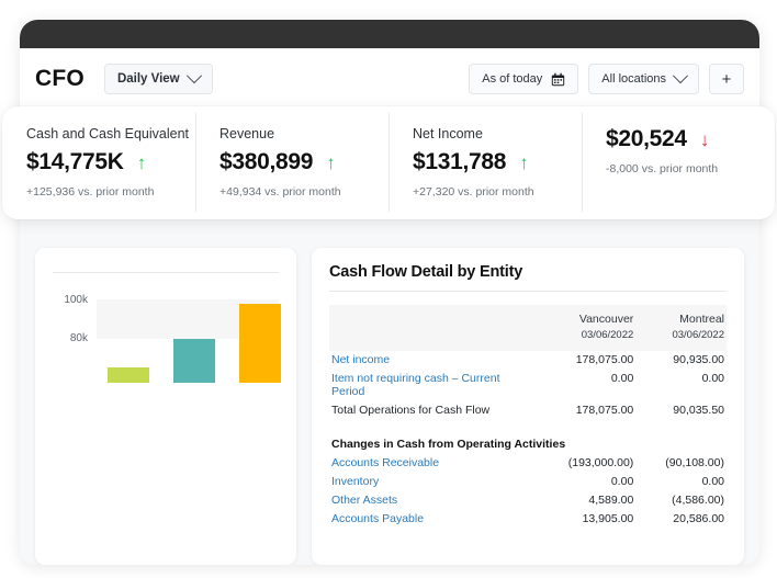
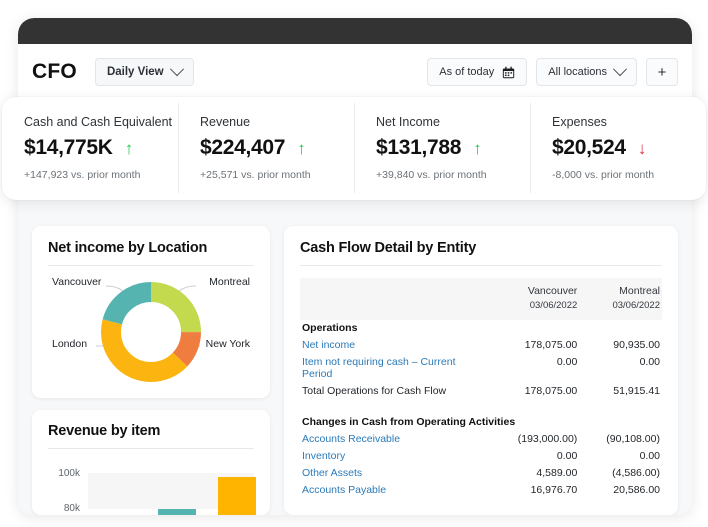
  CFO
  Daily View
  As of today
  All locations
  +
+ Net income by Location
+ Vancouver
+ Montreal
+ New York
+ London
+ Revenue by item
  100k
  80k
  Cash Flow Detail by Entity
  	Vancouver 03/06/2022	Montreal 03/06/2022
+ Operations
  Net income	178,075.00	90,935.00
  Item not requiring cash – Current Period	0.00	0.00
- Total Operations for Cash Flow	178,075.00	90,035.50
+ Total Operations for Cash Flow	178,075.00	51,915.41
  Changes in Cash from Operating Activities
  Accounts Receivable	(193,000.00)	(90,108.00)
  Inventory	0.00	0.00
  Other Assets	4,589.00	(4,586.00)
- Accounts Payable	13,905.00	20,586.00
+ Accounts Payable	16,976.70	20,586.00
  Cash and Cash Equivalent
  $14,775K
  ↑
- +125,936 vs. prior month
+ +147,923 vs. prior month
  Revenue
- $380,899
+ $224,407
  ↑
- +49,934 vs. prior month
+ +25,571 vs. prior month
  Net Income
  $131,788
  ↑
- +27,320 vs. prior month
+ +39,840 vs. prior month
+ Expenses
  $20,524
  ↓
  -8,000 vs. prior month
